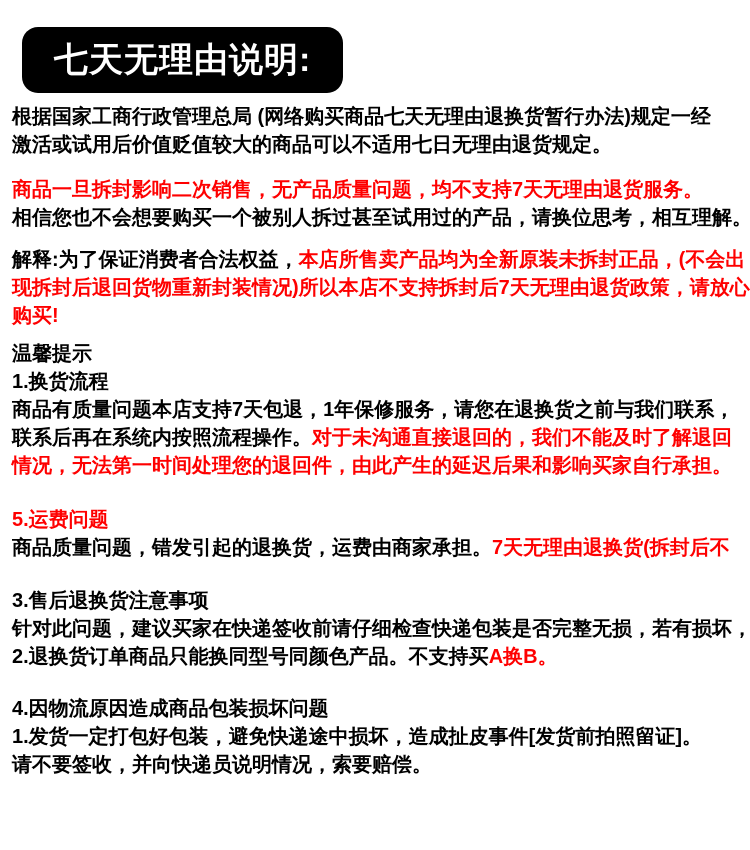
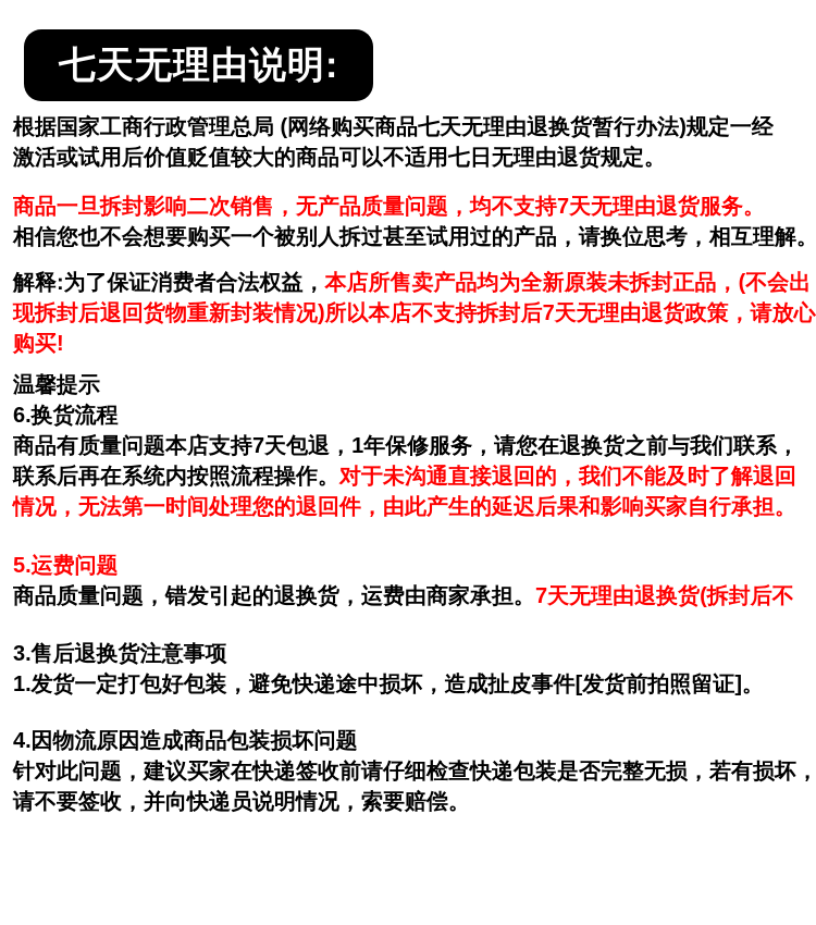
  七天无理由说明:
  根据国家工商行政管理总局 (网络购买商品七天无理由退换货暂行办法)规定一经
  激活或试用后价值贬值较大的商品可以不适用七日无理由退货规定。
  商品一旦拆封影响二次销售，无产品质量问题，均不支持7天无理由退货服务。
  相信您也不会想要购买一个被别人拆过甚至试用过的产品，请换位思考，相互理解。
  解释:为了保证消费者合法权益，本店所售卖产品均为全新原装未拆封正品，(不会出
  现拆封后退回货物重新封装情况)所以本店不支持拆封后7天无理由退货政策，请放心
  购买!
  温馨提示
- 1.换货流程
+ 6.换货流程
  商品有质量问题本店支持7天包退，1年保修服务，请您在退换货之前与我们联系，
  联系后再在系统内按照流程操作。对于未沟通直接退回的，我们不能及时了解退回
  情况，无法第一时间处理您的退回件，由此产生的延迟后果和影响买家自行承担。
  5.运费问题
  商品质量问题，错发引起的退换货，运费由商家承担。7天无理由退换货(拆封后不
  3.售后退换货注意事项
- 针对此问题，建议买家在快递签收前请仔细检查快递包装是否完整无损，若有损坏，
+ 1.发货一定打包好包装，避免快递途中损坏，造成扯皮事件[发货前拍照留证]。
- 2.退换货订单商品只能换同型号同颜色产品。不支持买A换B。
  4.因物流原因造成商品包装损坏问题
- 1.发货一定打包好包装，避免快递途中损坏，造成扯皮事件[发货前拍照留证]。
+ 针对此问题，建议买家在快递签收前请仔细检查快递包装是否完整无损，若有损坏，
  请不要签收，并向快递员说明情况，索要赔偿。
